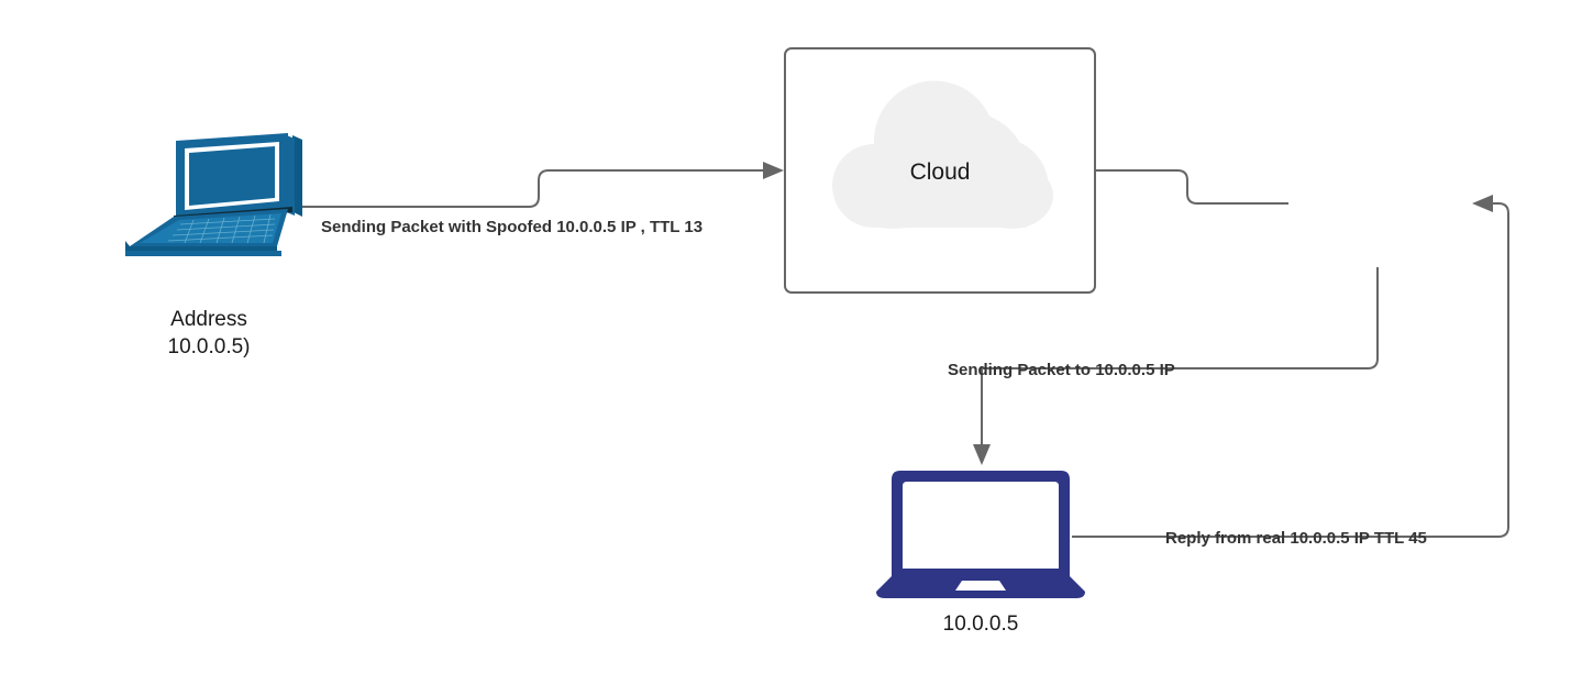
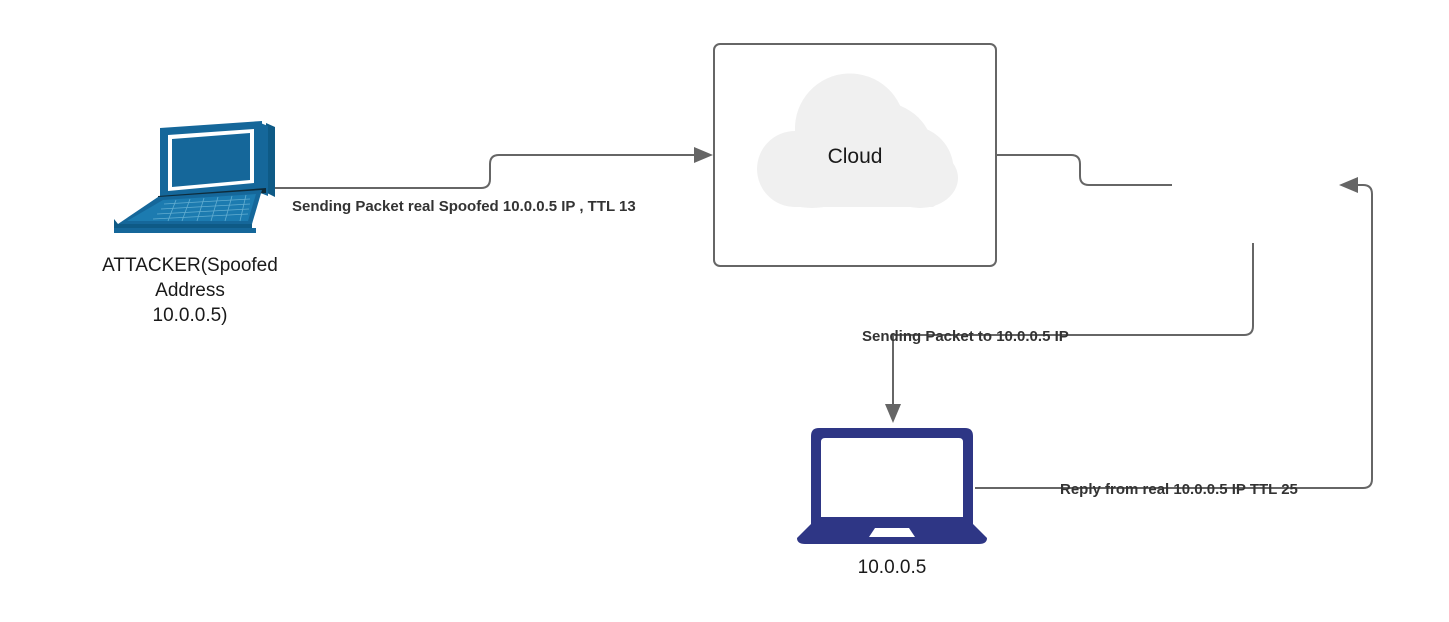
+ ATTACKER(Spoofed
  Address
  10.0.0.5)
  Cloud
  10.0.0.5
- Sending Packet with Spoofed 10.0.0.5 IP , TTL 13
+ Sending Packet real Spoofed 10.0.0.5 IP , TTL 13
  Sending Packet to 10.0.0.5 IP
- Reply from real 10.0.0.5 IP TTL 45
+ Reply from real 10.0.0.5 IP TTL 25
